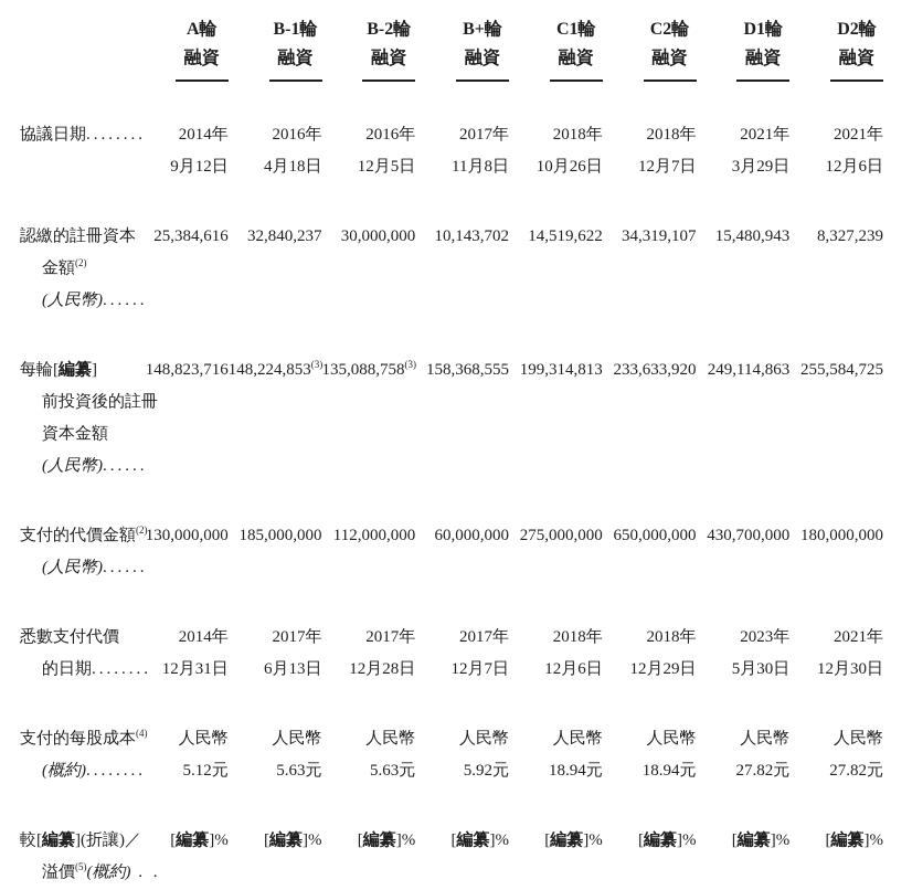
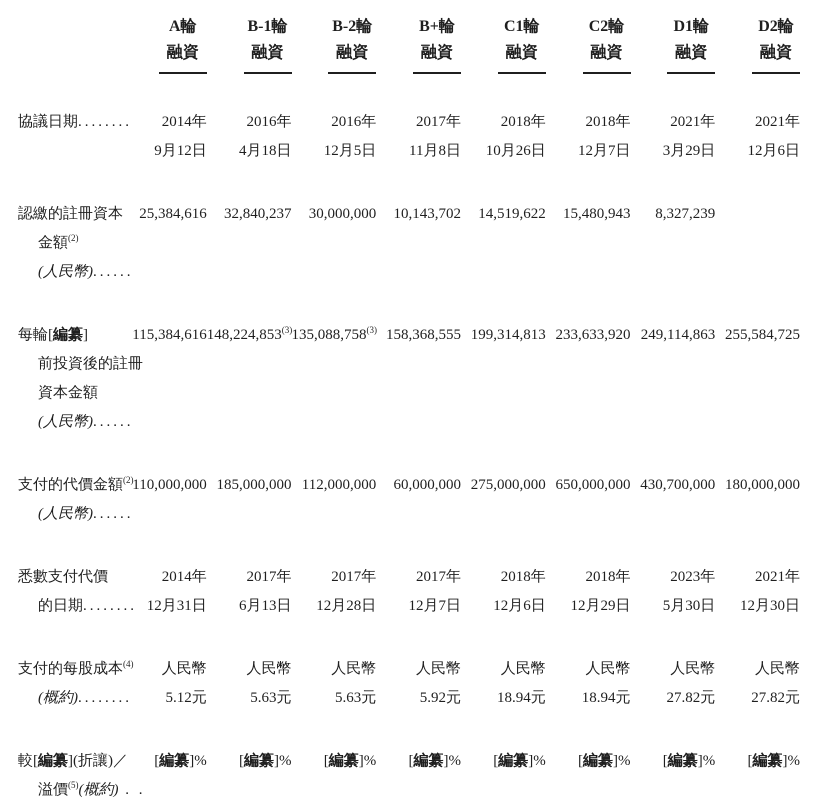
  A輪
  融資
  B-1輪
  融資
  B-2輪
  融資
  B+輪
  融資
  C1輪
  融資
  C2輪
  融資
  D1輪
  融資
  D2輪
  融資
  協議日期........
  2014年
  9月12日
  2016年
  4月18日
  2016年
  12月5日
  2017年
  11月8日
  2018年
  10月26日
  2018年
  12月7日
  2021年
  3月29日
  2021年
  12月6日
  認繳的註冊資本
  金額(2)
  (人民幣)......
  25,384,616
  32,840,237
  30,000,000
  10,143,702
  14,519,622
- 34,319,107
  15,480,943
  8,327,239
  每輪[編纂]
  前投資後的註冊
  資本金額
  (人民幣)......
- 148,823,716
+ 115,384,616
  148,224,853(3)
  135,088,758(3)
  158,368,555
  199,314,813
  233,633,920
  249,114,863
  255,584,725
  支付的代價金額(2)
  (人民幣)......
- 130,000,000
+ 110,000,000
  185,000,000
  112,000,000
  60,000,000
  275,000,000
  650,000,000
  430,700,000
  180,000,000
  悉數支付代價
  的日期........
  2014年
  12月31日
  2017年
  6月13日
  2017年
  12月28日
  2017年
  12月7日
  2018年
  12月6日
  2018年
  12月29日
  2023年
  5月30日
  2021年
  12月30日
  支付的每股成本(4)
  (概約)........
  人民幣
  5.12元
  人民幣
  5.63元
  人民幣
  5.63元
  人民幣
  5.92元
  人民幣
  18.94元
  人民幣
  18.94元
  人民幣
  27.82元
  人民幣
  27.82元
  較[編纂](折讓)／
  溢價(5)(概約) . .
  [編纂]%
  [編纂]%
  [編纂]%
  [編纂]%
  [編纂]%
  [編纂]%
  [編纂]%
  [編纂]%
